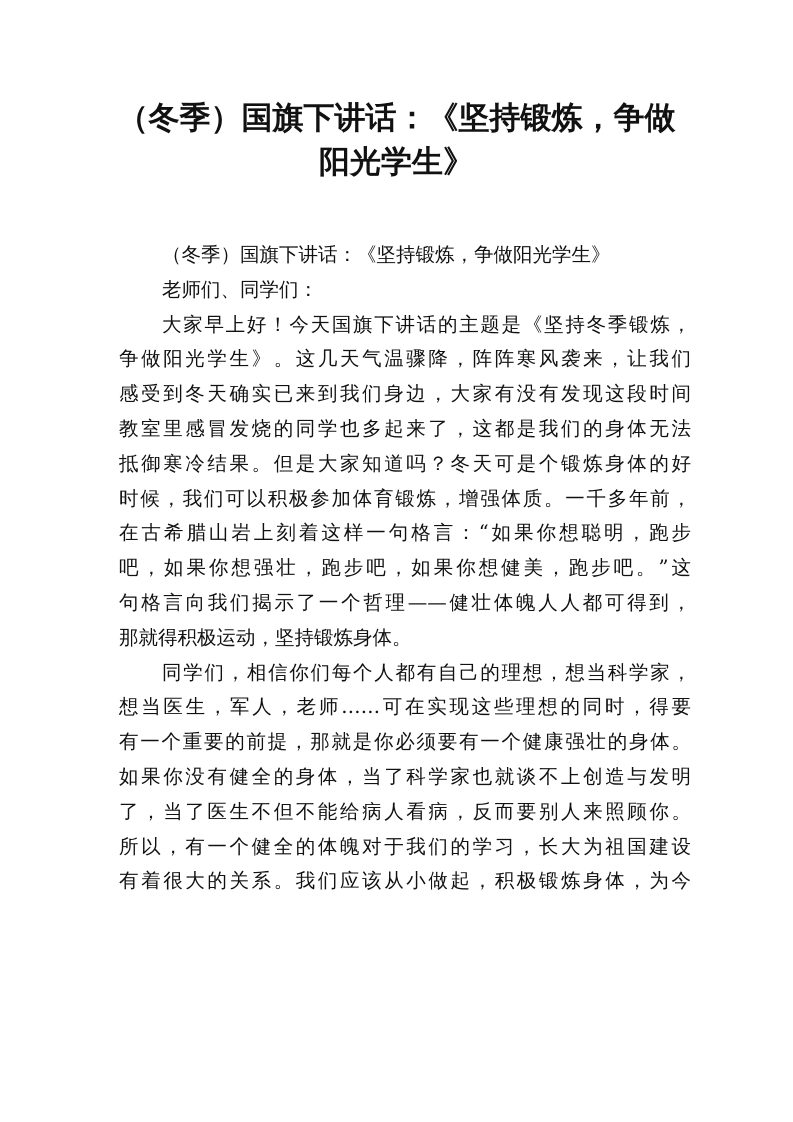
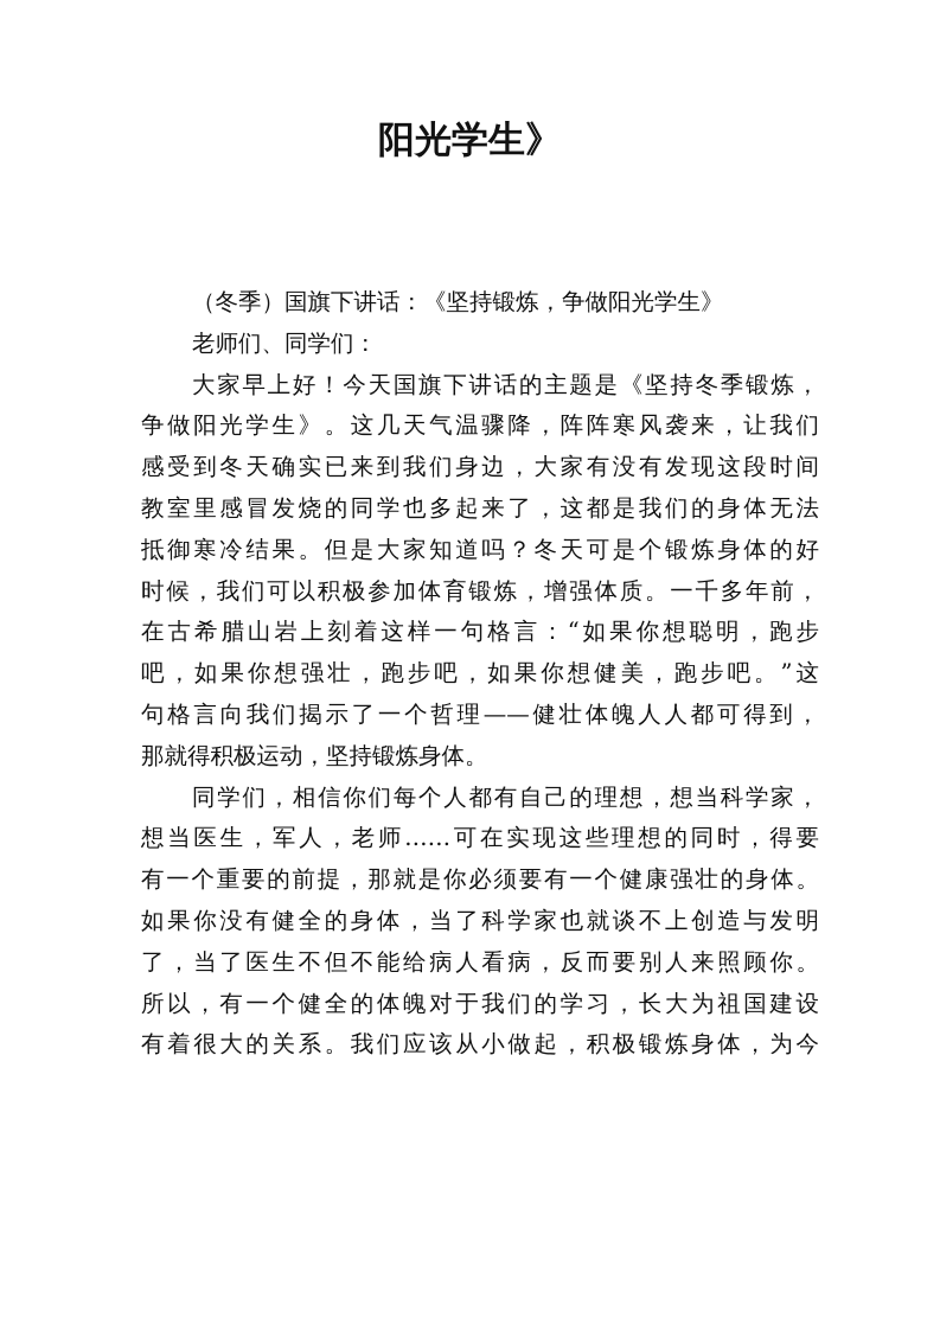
- （冬季）国旗下讲话：《坚持锻炼，争做
  阳光学生》
  （冬季）国旗下讲话：《坚持锻炼，争做阳光学生》
  老师们、同学们：
  大家早上好！今天国旗下讲话的主题是《坚持冬季锻炼，
  争做阳光学生》。这几天气温骤降，阵阵寒风袭来，让我们
  感受到冬天确实已来到我们身边，大家有没有发现这段时间
  教室里感冒发烧的同学也多起来了，这都是我们的身体无法
  抵御寒冷结果。但是大家知道吗？冬天可是个锻炼身体的好
  时候，我们可以积极参加体育锻炼，增强体质。一千多年前，
  在古希腊山岩上刻着这样一句格言：“如果你想聪明，跑步
  吧，如果你想强壮，跑步吧，如果你想健美，跑步吧。”这
  句格言向我们揭示了一个哲理——健壮体魄人人都可得到，
  那就得积极运动，坚持锻炼身体。
  同学们，相信你们每个人都有自己的理想，想当科学家，
  想当医生，军人，老师……可在实现这些理想的同时，得要
  有一个重要的前提，那就是你必须要有一个健康强壮的身体。
  如果你没有健全的身体，当了科学家也就谈不上创造与发明
  了，当了医生不但不能给病人看病，反而要别人来照顾你。
  所以，有一个健全的体魄对于我们的学习，长大为祖国建设
  有着很大的关系。我们应该从小做起，积极锻炼身体，为今
